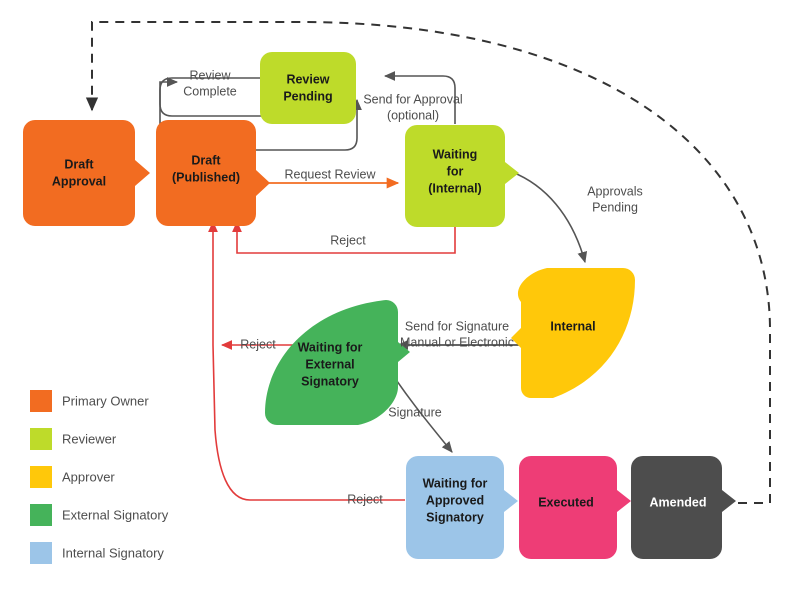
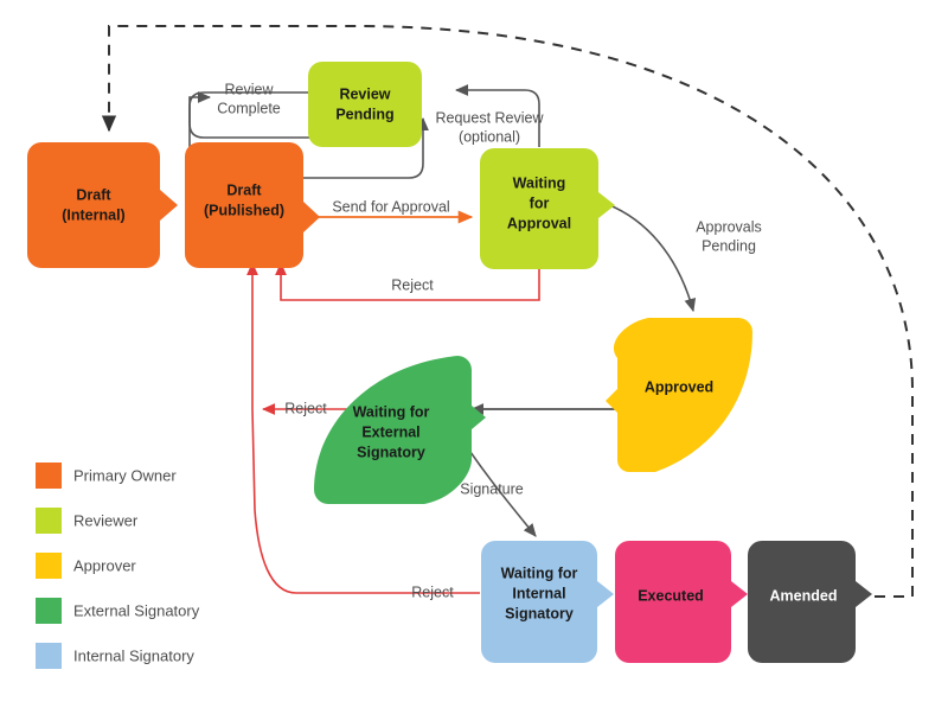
  Draft
- Approval
+ (Internal)
  Draft
  (Published)
  Review
  Pending
  Waiting
  for
- (Internal)
+ Approval
- Internal
+ Approved
  Waiting for
  External
  Signatory
  Waiting for
- Approved
+ Internal
  Signatory
  Executed
  Amended
  Review
  Complete
- Send for Approval
+ Request Review
  (optional)
- Request Review
+ Send for Approval
  Approvals
  Pending
  Reject
- Send for Signature
- Manual or Electronic
  Signature
  Reject
  Reject
  Primary Owner
  Reviewer
  Approver
  External Signatory
  Internal Signatory
